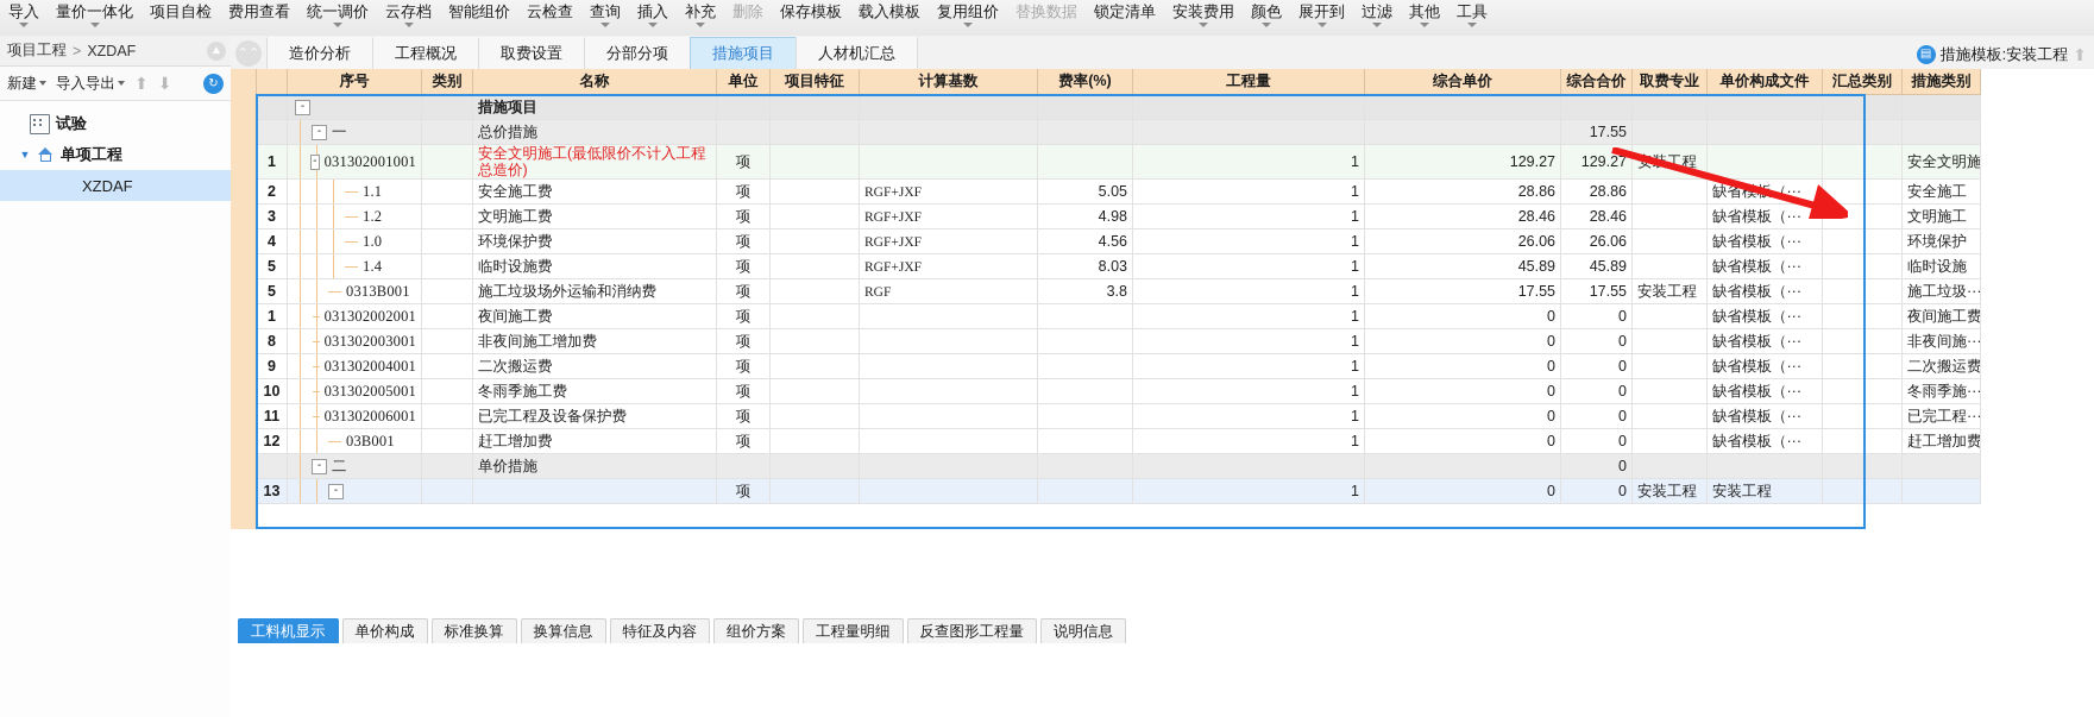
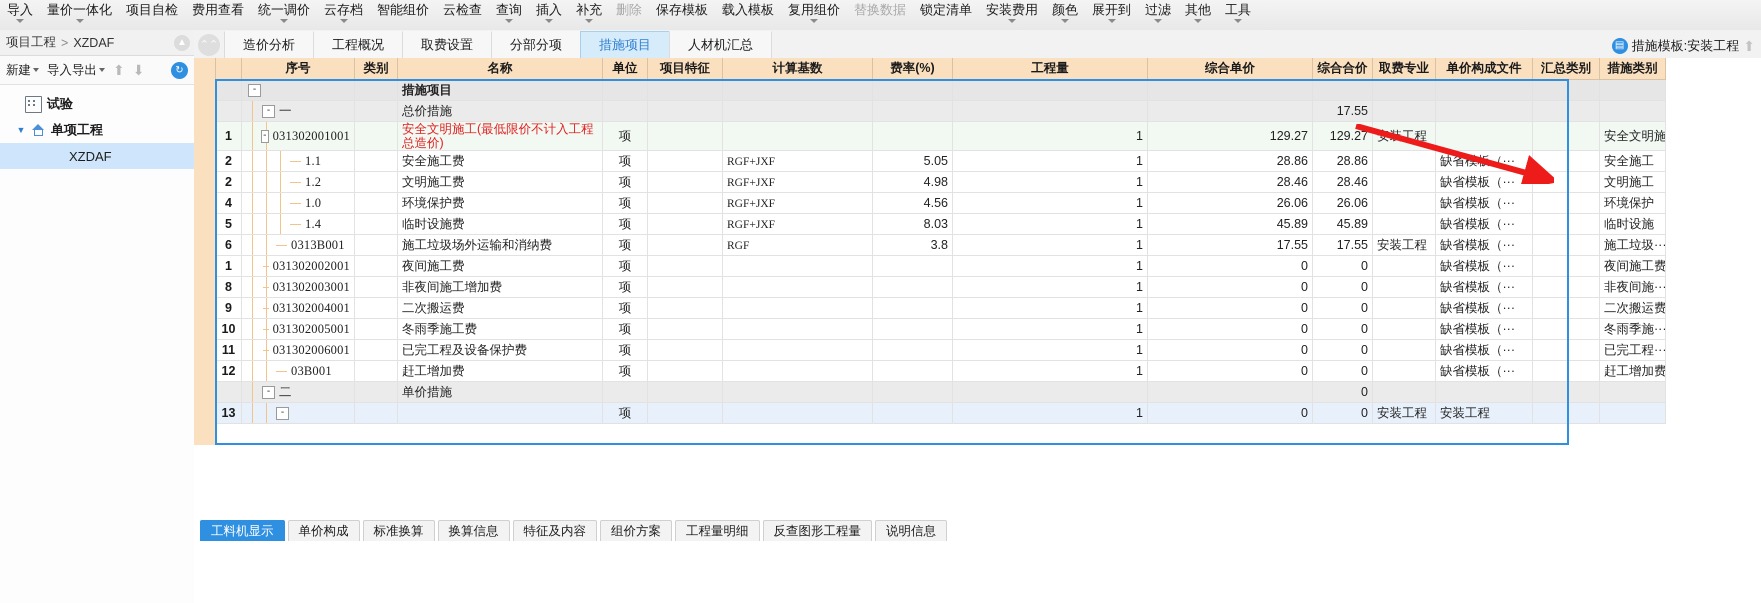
  导入
  量价一体化
  项目自检
  费用查看
  统一调价
  云存档
  智能组价
  云检查
  查询
  插入
  补充
  删除
  保存模板
  载入模板
  复用组价
  替换数据
  锁定清单
  安装费用
  颜色
  展开到
  过滤
  其他
  工具
  项目工程
  >
  XZDAF
  ▲
  新建
  导入导出
  ⬆
  ⬇
  ↻
  试验
  ▼
  单项工程
  XZDAF
  ⌃⌃
  造价分析
  工程概况
  取费设置
  分部分项
  措施项目
  人材机汇总
  ▤
  措施模板:安装工程
  ⬆
  	序号	类别	名称	单位	项目特征	计算基数	费率(%)	工程量	综合单价	综合合价	取费专业	单价构成文件	汇总类别	措施类别
  	-		措施项目
  	- 一		总价措施							17.55
  1	- 031302001001		安全文明施工(最低限价不计入工程总造价)	项				1	129.27	129.27	工程			安全文明施
  2	1.1		安全施工费	项		RGF+JXF	5.05	1	28.86	28.86		缺省（···		安全施工
- 3	1.2		文明施工费	项		RGF+JXF	4.98	1	28.46	28.46		缺省模板（···		文明施工
+ 2	1.2		文明施工费	项		RGF+JXF	4.98	1	28.46	28.46		缺省模板（···		文明施工
  4	1.0		环境保护费	项		RGF+JXF	4.56	1	26.06	26.06		缺省模板（···		环境保护
  5	1.4		临时设施费	项		RGF+JXF	8.03	1	45.89	45.89		缺省模板（···		临时设施
- 5	0313B001		施工垃圾场外运输和消纳费	项		RGF	3.8	1	17.55	17.55	安装工程	缺省模板（···		施工垃圾···
+ 6	0313B001		施工垃圾场外运输和消纳费	项		RGF	3.8	1	17.55	17.55	安装工程	缺省模板（···		施工垃圾···
  1	031302002001		夜间施工费	项				1	0	0		缺省模板（···		夜间施工费
  8	031302003001		非夜间施工增加费	项				1	0	0		缺省模板（···		非夜间施···
  9	031302004001		二次搬运费	项				1	0	0		缺省模板（···		二次搬运费
  10	031302005001		冬雨季施工费	项				1	0	0		缺省模板（···		冬雨季施···
  11	031302006001		已完工程及设备保护费	项				1	0	0		缺省模板（···		已完工程···
  12	03B001		赶工增加费	项				1	0	0		缺省模板（···		赶工增加费
  	- 二		单价措施							0
  13	-			项				1	0	0	安装工程	安装工程
  工料机显示
  单价构成
  标准换算
  换算信息
  特征及内容
  组价方案
  工程量明细
  反查图形工程量
  说明信息
